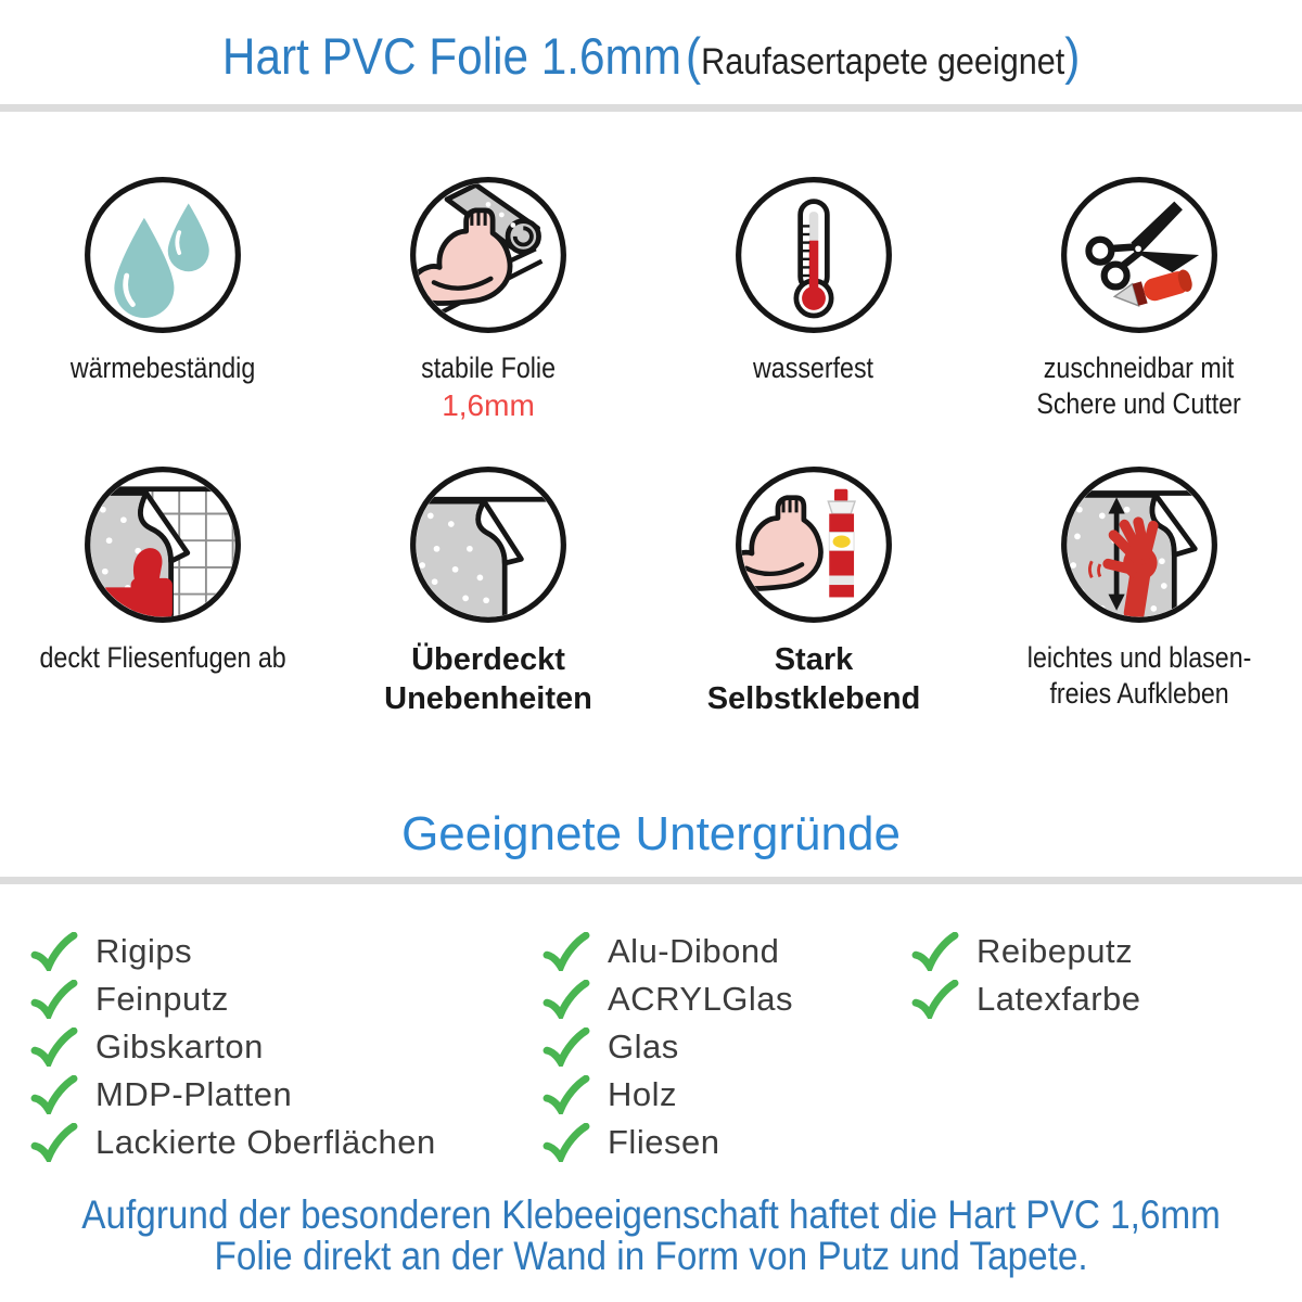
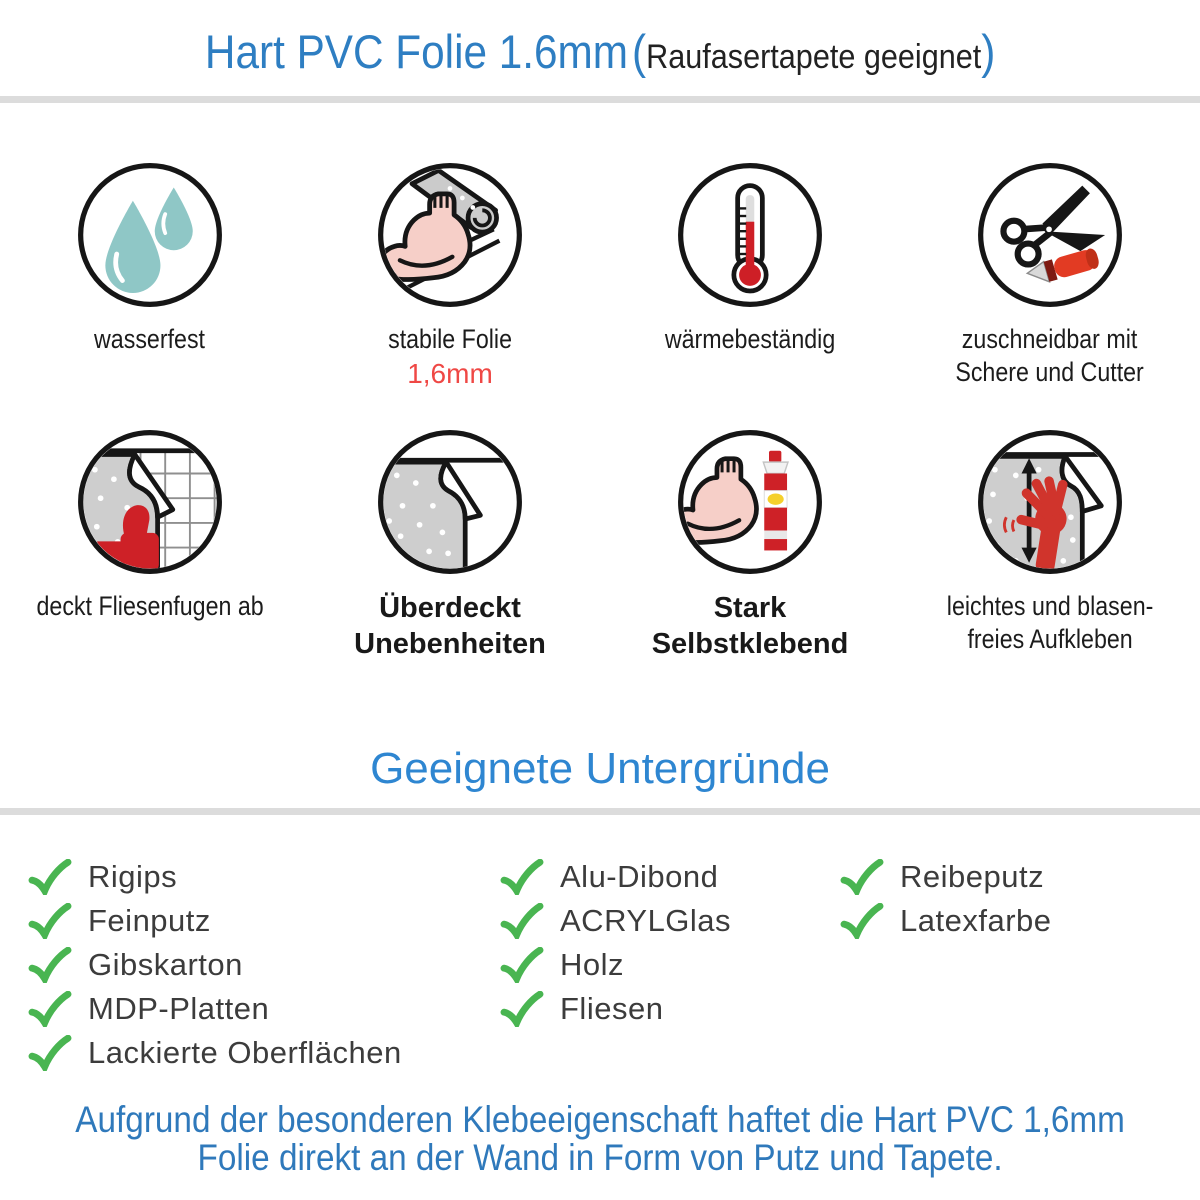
  Hart PVC Folie 1.6mm (Raufasertapete geeignet)
- wärmebeständig
+ wasserfest
  stabile Folie
  1,6mm
- wasserfest
+ wärmebeständig
  zuschneidbar mit
  Schere und Cutter
  deckt Fliesenfugen ab
  Überdeckt
  Unebenheiten
  Stark
  Selbstklebend
  leichtes und blasen-
  freies Aufkleben
  Geeignete Untergründe
  Rigips
  Feinputz
  Gibskarton
  MDP-Platten
  Lackierte Oberflächen
  Alu-Dibond
  ACRYLGlas
- Glas
  Holz
  Fliesen
  Reibeputz
  Latexfarbe
  Aufgrund der besonderen Klebeeigenschaft haftet die Hart PVC 1,6mm
  Folie direkt an der Wand in Form von Putz und Tapete.
